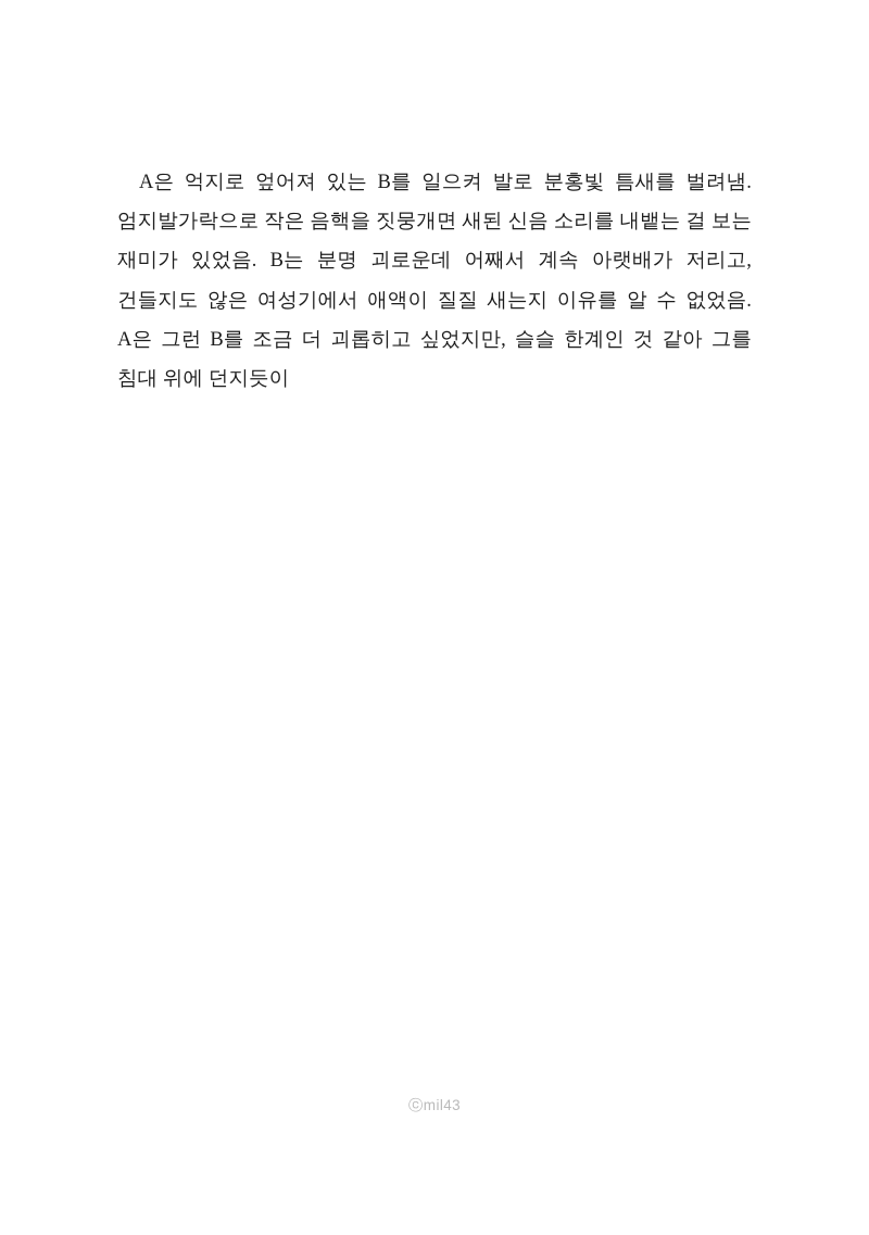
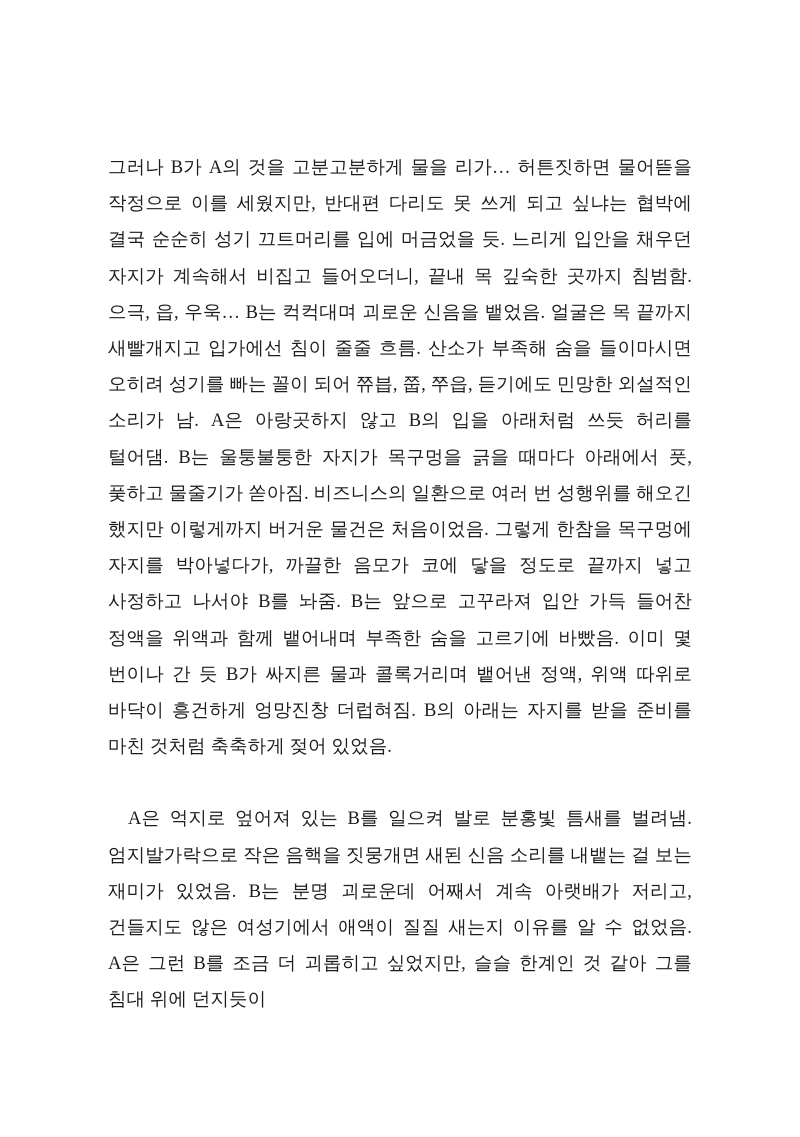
+ 그러나 B가 A의 것을 고분고분하게 물을 리가… 허튼짓하면 물어뜯을 작정으로 이를 세웠지만, 반대편 다리도 못 쓰게 되고 싶냐는 협박에 결국 순순히 성기 끄트머리를 입에 머금었을 듯. 느리게 입안을 채우던 자지가 계속해서 비집고 들어오더니, 끝내 목 깊숙한 곳까지 침범함. 으극, 읍, 우욱… B는 컥컥대며 괴로운 신음을 뱉었음. 얼굴은 목 끝까지 새빨개지고 입가에선 침이 줄줄 흐름. 산소가 부족해 숨을 들이마시면 오히려 성기를 빠는 꼴이 되어 쮸븝, 쭙, 쭈읍, 듣기에도 민망한 외설적인 소리가 남. A은 아랑곳하지 않고 B의 입을 아래처럼 쓰듯 허리를 털어댐. B는 울퉁불퉁한 자지가 목구멍을 긁을 때마다 아래에서 풋, 풎하고 물줄기가 쏟아짐. 비즈니스의 일환으로 여러 번 성행위를 해오긴 했지만 이렇게까지 버거운 물건은 처음이었음. 그렇게 한참을 목구멍에 자지를 박아넣다가, 까끌한 음모가 코에 닿을 정도로 끝까지 넣고 사정하고 나서야 B를 놔줌. B는 앞으로 고꾸라져 입안 가득 들어찬 정액을 위액과 함께 뱉어내며 부족한 숨을 고르기에 바빴음. 이미 몇 번이나 간 듯 B가 싸지른 물과 콜록거리며 뱉어낸 정액, 위액 따위로 바닥이 흥건하게 엉망진창 더럽혀짐. B의 아래는 자지를 받을 준비를 마친 것처럼 축축하게 젖어 있었음.
  A은 억지로 엎어져 있는 B를 일으켜 발로 분홍빛 틈새를 벌려냄. 엄지발가락으로 작은 음핵을 짓뭉개면 새된 신음 소리를 내뱉는 걸 보는 재미가 있었음. B는 분명 괴로운데 어째서 계속 아랫배가 저리고, 건들지도 않은 여성기에서 애액이 질질 새는지 이유를 알 수 없었음. A은 그런 B를 조금 더 괴롭히고 싶었지만, 슬슬 한계인 것 같아 그를 침대 위에 던지듯이
- ⓒmil43
